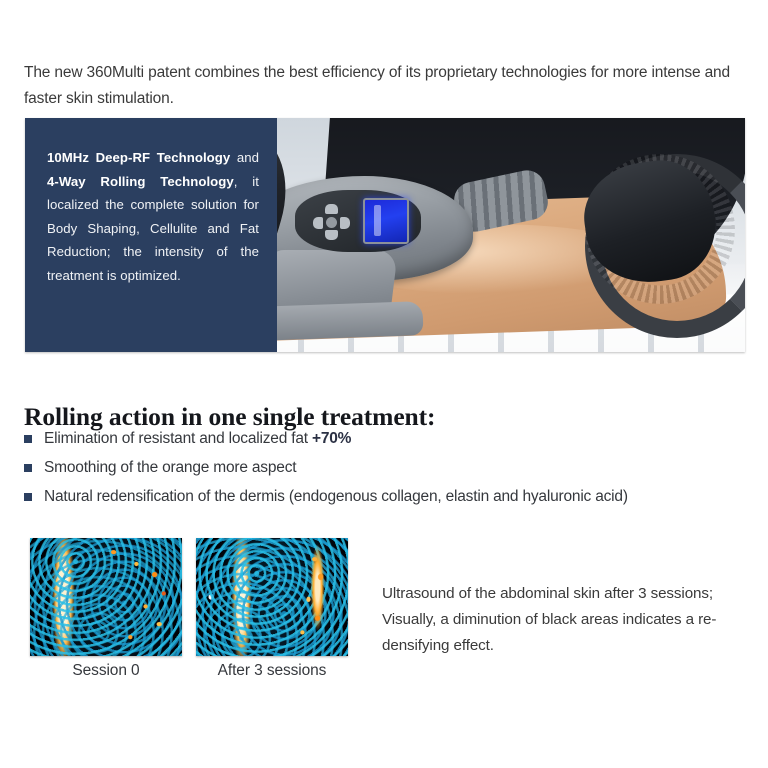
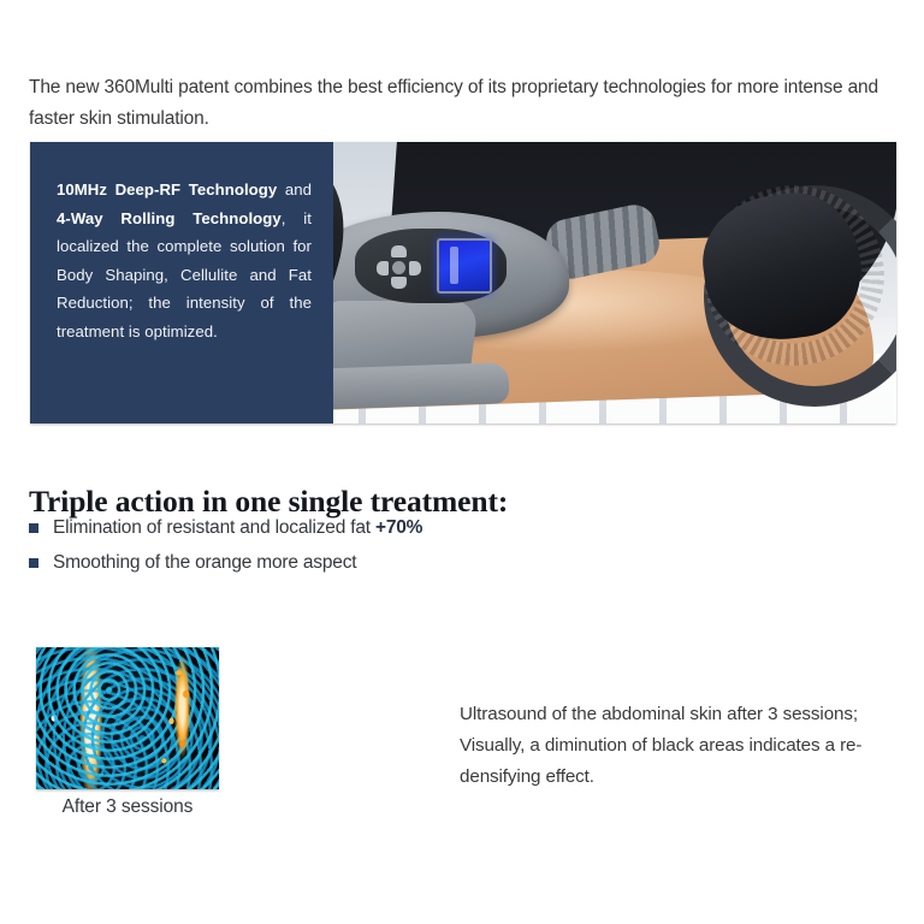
  The new 360Multi patent combines the best efficiency of its proprietary technologies for more intense and faster skin stimulation.
  10MHz Deep-RF Technology and 4-Way Rolling Technology, it localized the complete solution for Body Shaping, Cellulite and Fat Reduction; the intensity of the treatment is optimized.
- Rolling action in one single treatment:
+ Triple action in one single treatment:
  Elimination of resistant and localized fat +70%
  Smoothing of the orange more aspect
- Natural redensification of the dermis (endogenous collagen, elastin and hyaluronic acid)
- Session 0
  After 3 sessions
  Ultrasound of the abdominal skin after 3 sessions; Visually, a diminution of black areas indicates a re-densifying effect.
